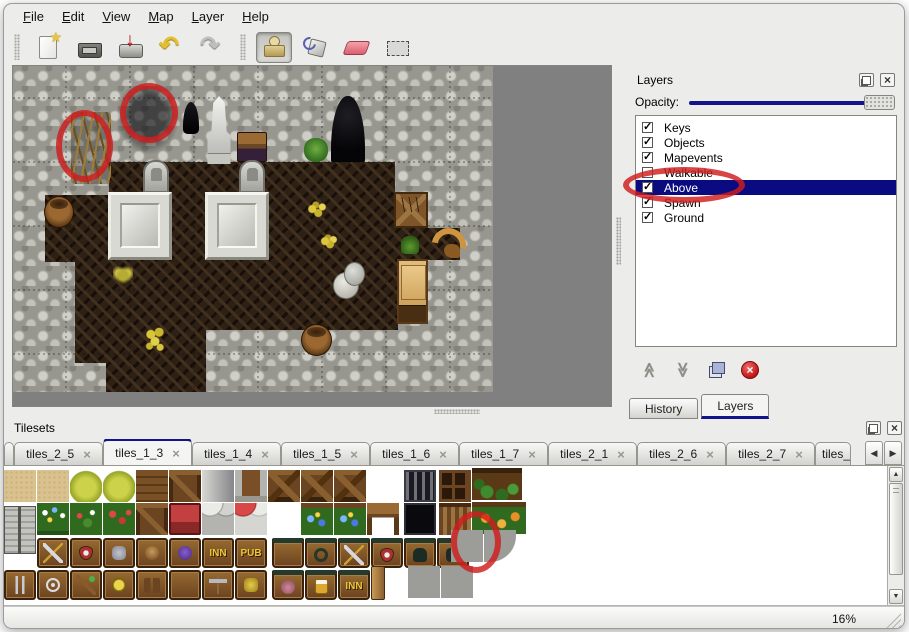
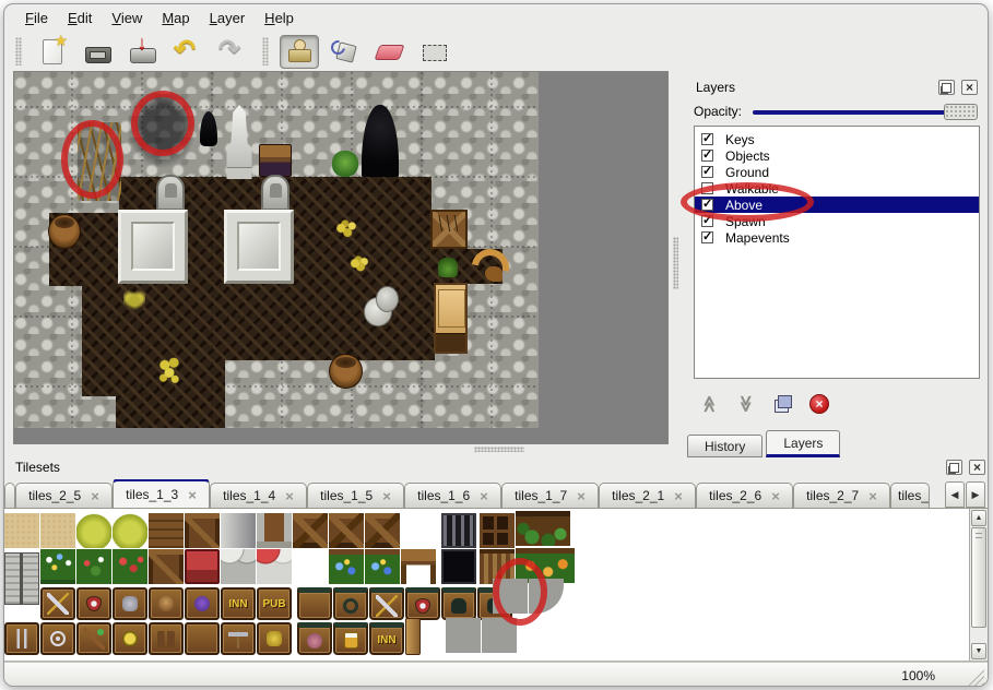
  File
  Edit
  View
  Map
  Layer
  Help
  Layers
  Opacity:
  ✓
  Keys
  ✓
  Objects
  ✓
- Mapevents
+ Ground
  Walkable
  ✓
  Above
  ✓
  Spawn
  ✓
- Ground
+ Mapevents
  Layers
  Tilesets
  tiles_2_5
  ×
  tiles_1_3
  ×
  tiles_1_4
  ×
  tiles_1_5
  ×
  tiles_1_6
  ×
  tiles_1_7
  ×
  tiles_2_1
  ×
  tiles_2_6
  ×
  tiles_2_7
  ×
  tiles_
  ◀
  ▶
  INN
  PUB
  INN
- 16%
+ 100%
